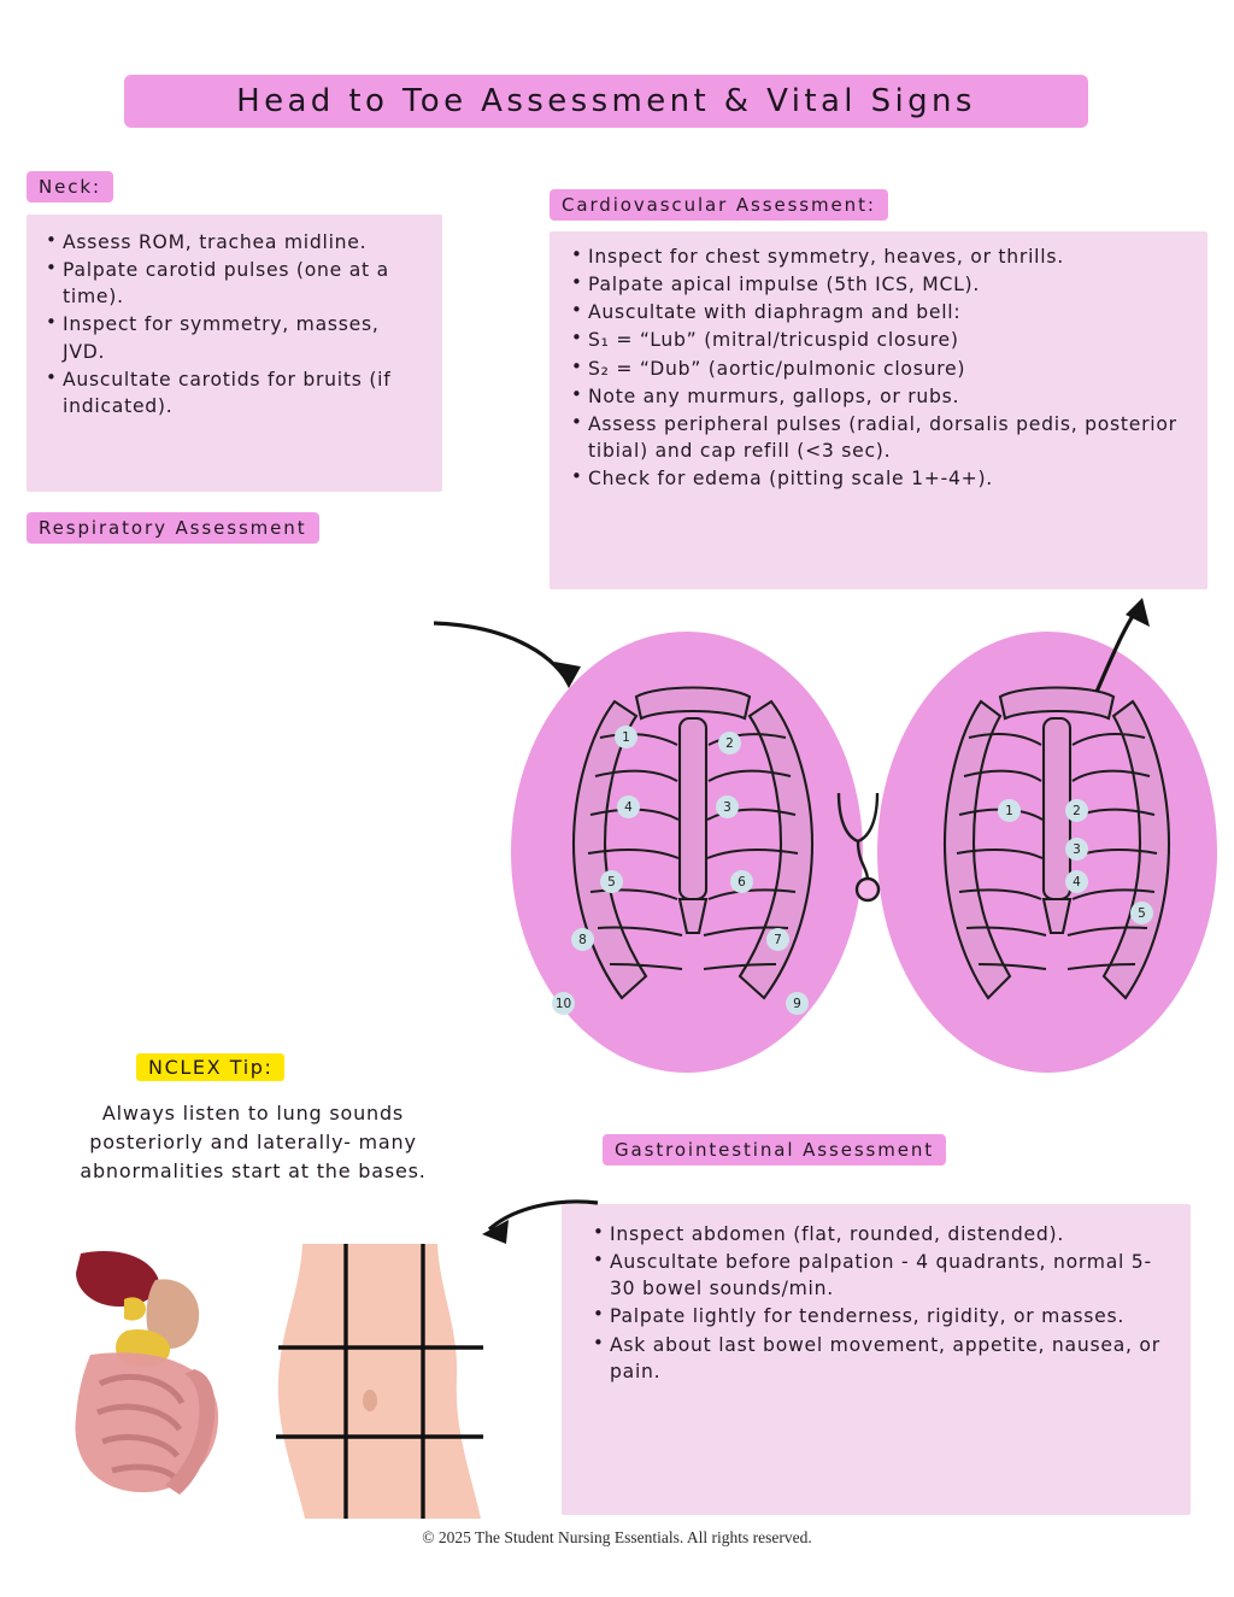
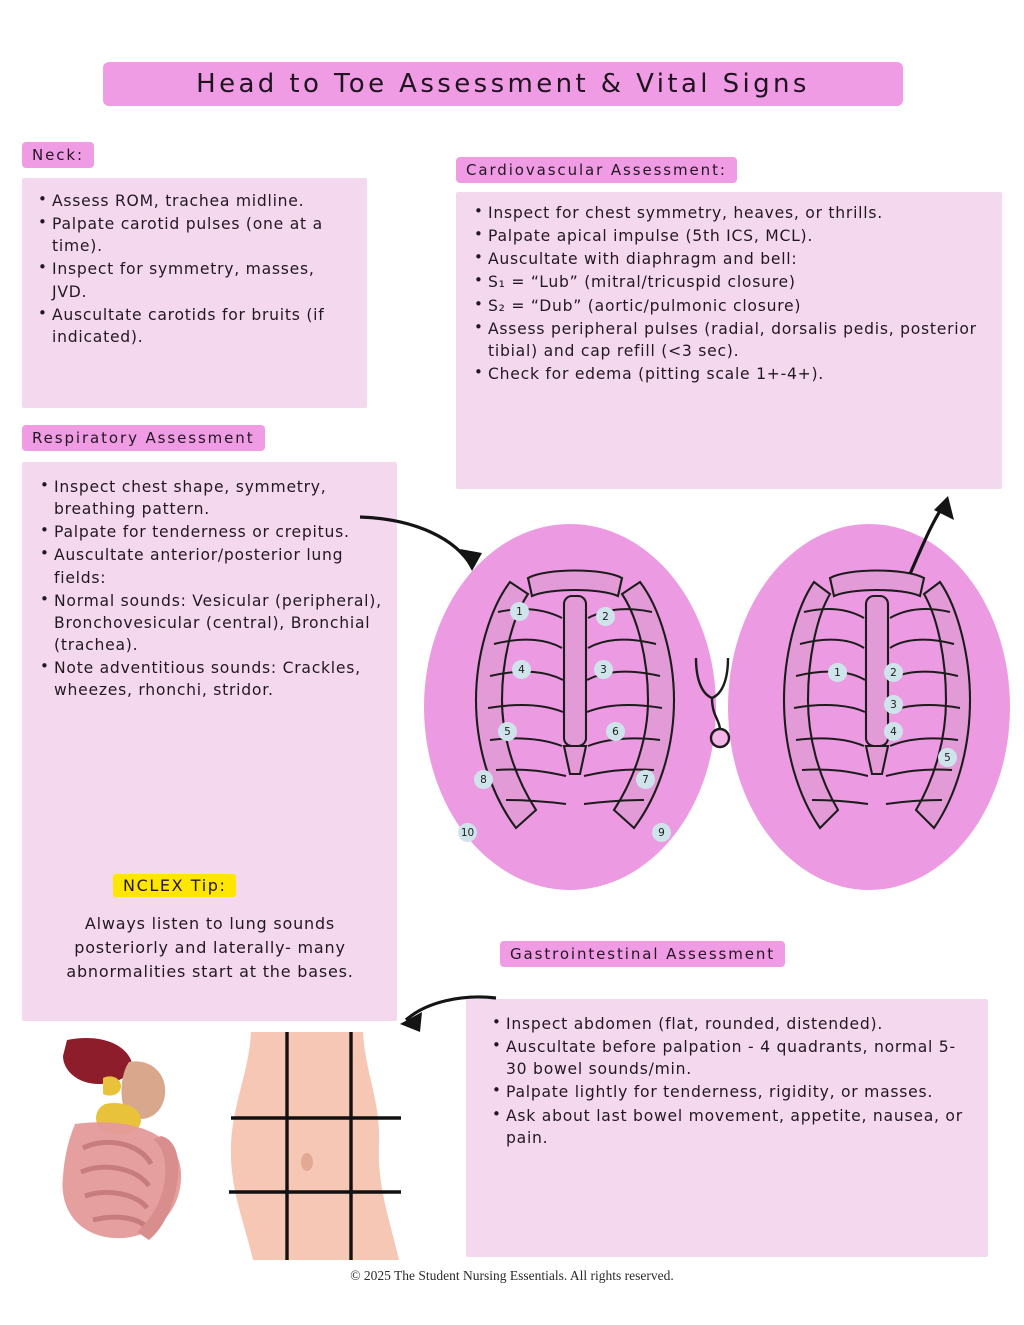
  Head to Toe Assessment & Vital Signs
  Neck:
  Assess ROM, trachea midline.
  Palpate carotid pulses (one at a time).
  Inspect for symmetry, masses, JVD.
  Auscultate carotids for bruits (if indicated).
  Respiratory Assessment
+ Inspect chest shape, symmetry, breathing pattern.
+ Palpate for tenderness or crepitus.
+ Auscultate anterior/posterior lung fields:
+ Normal sounds: Vesicular (peripheral), Bronchovesicular (central), Bronchial (trachea).
+ Note adventitious sounds: Crackles, wheezes, rhonchi, stridor.
  NCLEX Tip:
  Always listen to lung sounds posteriorly and laterally- many abnormalities start at the bases.
  Cardiovascular Assessment:
  Inspect for chest symmetry, heaves, or thrills.
  Palpate apical impulse (5th ICS, MCL).
  Auscultate with diaphragm and bell:
  S₁ = “Lub” (mitral/tricuspid closure)
  S₂ = “Dub” (aortic/pulmonic closure)
- Note any murmurs, gallops, or rubs.
  Assess peripheral pulses (radial, dorsalis pedis, posterior tibial) and cap refill (<3 sec).
  Check for edema (pitting scale 1+-4+).
  Gastrointestinal Assessment
  Inspect abdomen (flat, rounded, distended).
  Auscultate before palpation - 4 quadrants, normal 5-30 bowel sounds/min.
  Palpate lightly for tenderness, rigidity, or masses.
  Ask about last bowel movement, appetite, nausea, or pain.
  1
  2
  4
  3
  5
  6
  8
  7
  10
  9
  1
  2
  3
  4
  5
  © 2025 The Student Nursing Essentials. All rights reserved.
